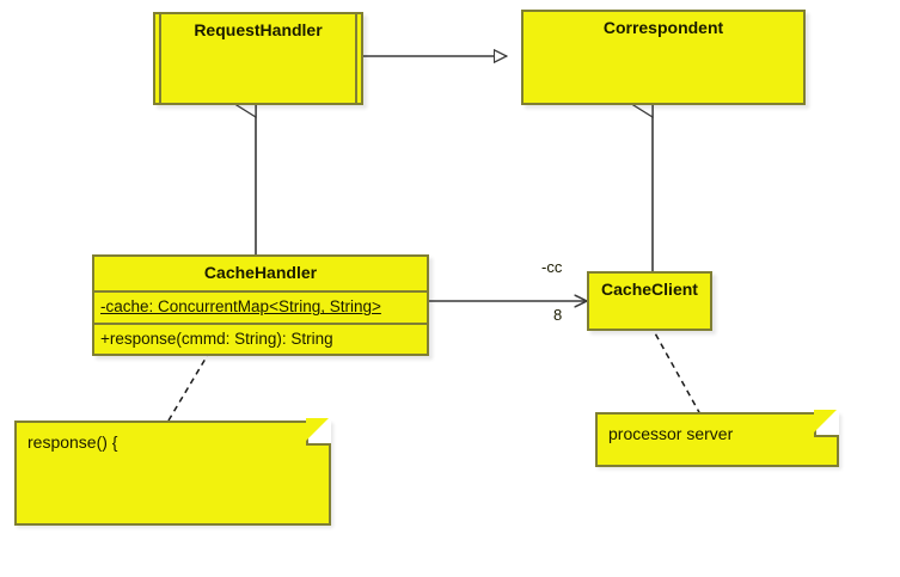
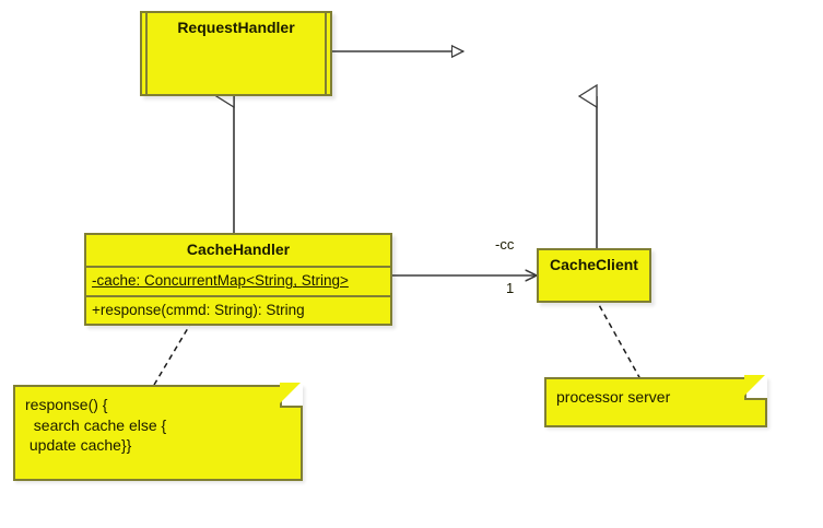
  RequestHandler
- Correspondent
  CacheHandler
  -cache: ConcurrentMap<String, String>
  +response(cmmd: String): String
  CacheClient
  -cc
- 8
+ 1
  response() {
+ search cache else {
+ update cache}}
  processor server
